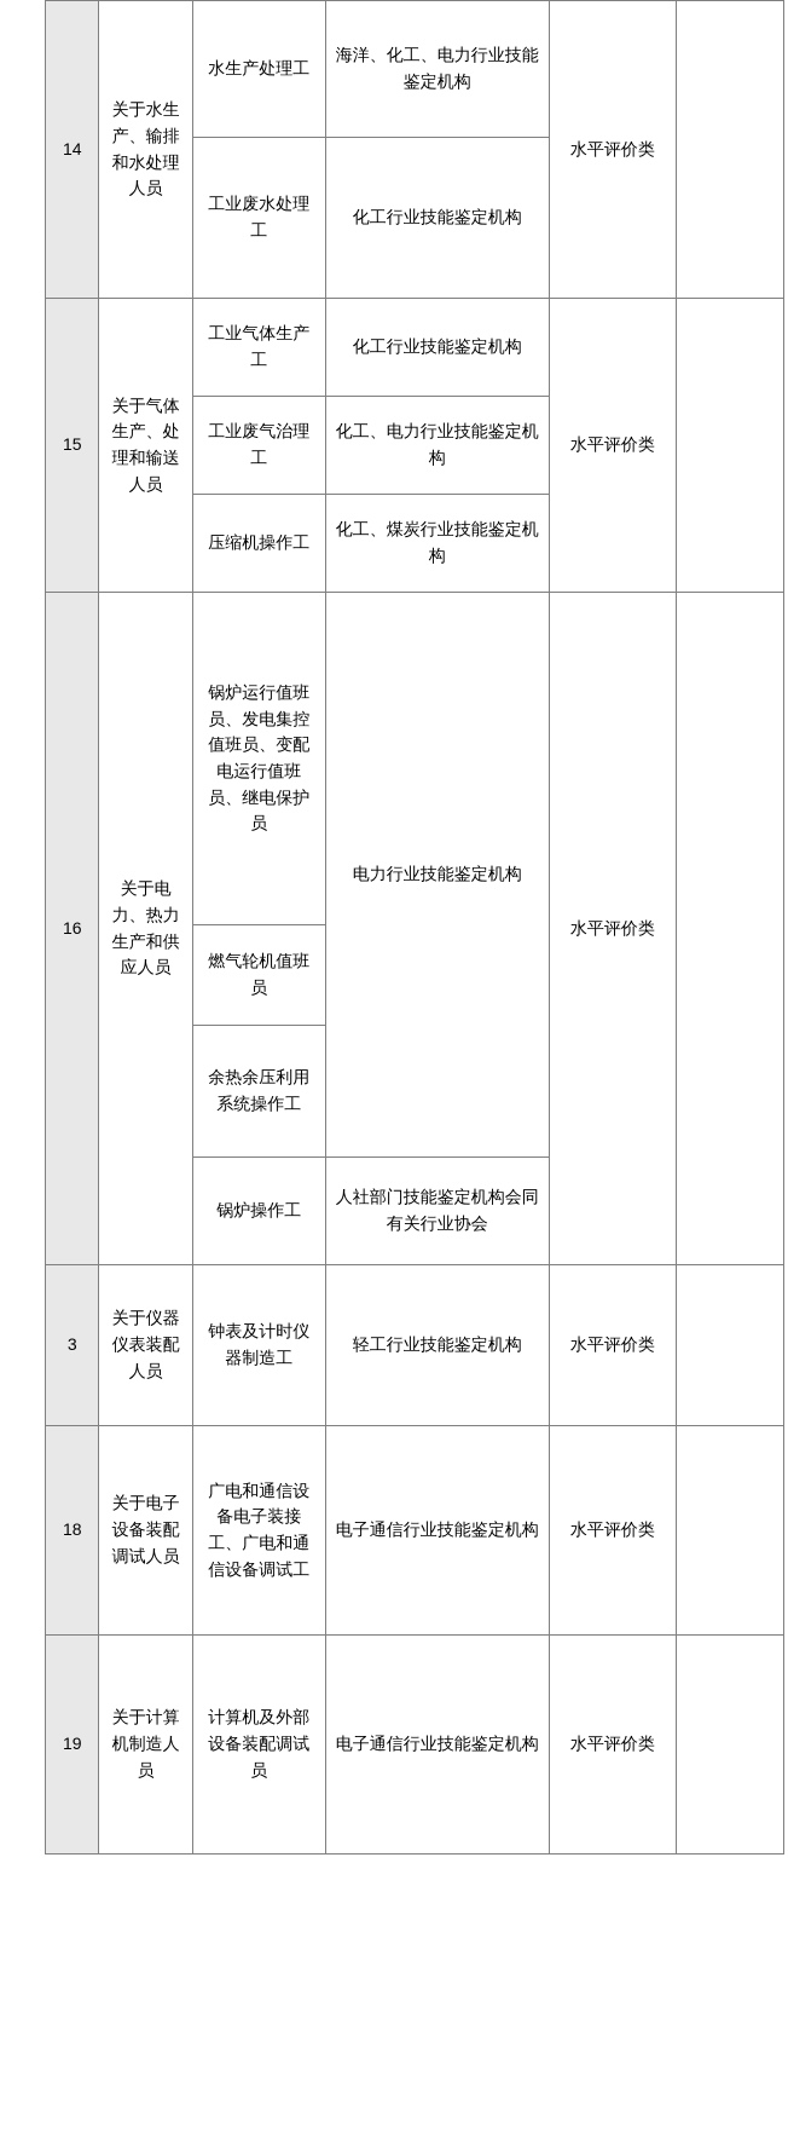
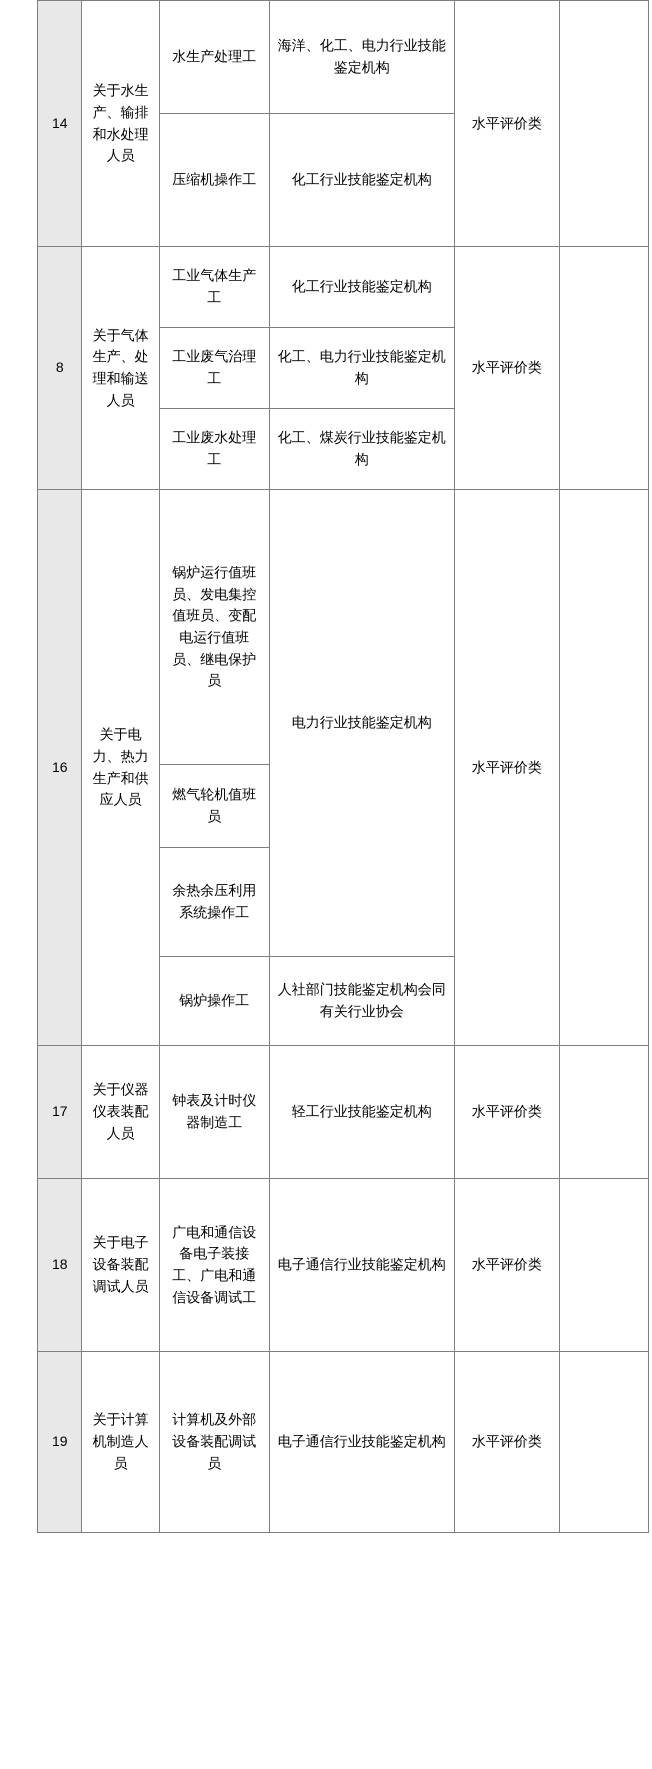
  14	关于水生产、输排和水处理人员	水生产处理工	海洋、化工、电力行业技能鉴定机构	水平评价类
- 工业废水处理工	化工行业技能鉴定机构
+ 压缩机操作工	化工行业技能鉴定机构
- 15	关于气体生产、处理和输送人员	工业气体生产工	化工行业技能鉴定机构	水平评价类
+ 8	关于气体生产、处理和输送人员	工业气体生产工	化工行业技能鉴定机构	水平评价类
  工业废气治理工	化工、电力行业技能鉴定机构
- 压缩机操作工	化工、煤炭行业技能鉴定机构
+ 工业废水处理工	化工、煤炭行业技能鉴定机构
  16	关于电力、热力生产和供应人员	锅炉运行值班员、发电集控值班员、变配电运行值班员、继电保护员	电力行业技能鉴定机构	水平评价类
  燃气轮机值班员
  余热余压利用系统操作工
  锅炉操作工	人社部门技能鉴定机构会同有关行业协会
- 3	关于仪器仪表装配人员	钟表及计时仪器制造工	轻工行业技能鉴定机构	水平评价类
+ 17	关于仪器仪表装配人员	钟表及计时仪器制造工	轻工行业技能鉴定机构	水平评价类
  18	关于电子设备装配调试人员	广电和通信设备电子装接工、广电和通信设备调试工	电子通信行业技能鉴定机构	水平评价类
  19	关于计算机制造人员	计算机及外部设备装配调试员	电子通信行业技能鉴定机构	水平评价类
